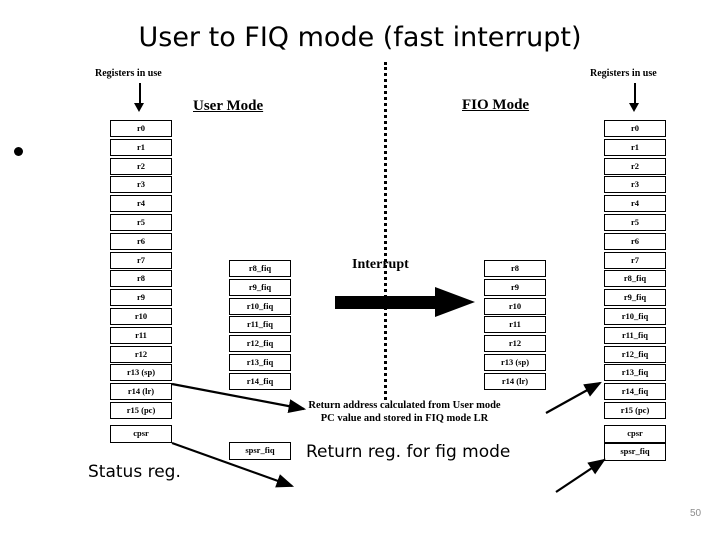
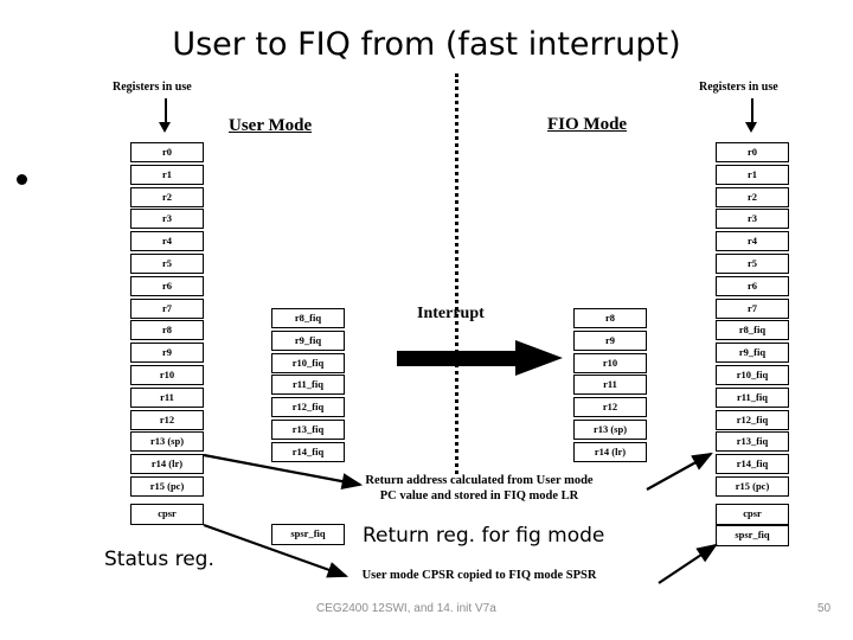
- User to FIQ mode (fast interrupt)
+ User to FIQ from (fast interrupt)
  Registers in use
  Registers in use
  User Mode
  FIO Mode
  r0
  r1
  r2
  r3
  r4
  r5
  r6
  r7
  r8
  r9
  r10
  r11
  r12
  r13 (sp)
  r14 (lr)
  r15 (pc)
  r8_fiq
  r9_fiq
  r10_fiq
  r11_fiq
  r12_fiq
  r13_fiq
  r14_fiq
  r8
  r9
  r10
  r11
  r12
  r13 (sp)
  r14 (lr)
  r0
  r1
  r2
  r3
  r4
  r5
  r6
  r7
  r8_fiq
  r9_fiq
  r10_fiq
  r11_fiq
  r12_fiq
  r13_fiq
  r14_fiq
  r15 (pc)
  Interrupt
  cpsr
  spsr_fiq
  cpsr
  spsr_fiq
  Status reg.
  Return reg. for fig mode
  Return address calculated from User mode
  PC value and stored in FIQ mode LR
+ User mode CPSR copied to FIQ mode SPSR
+ CEG2400 12SWI, and 14. init V7a
  50
